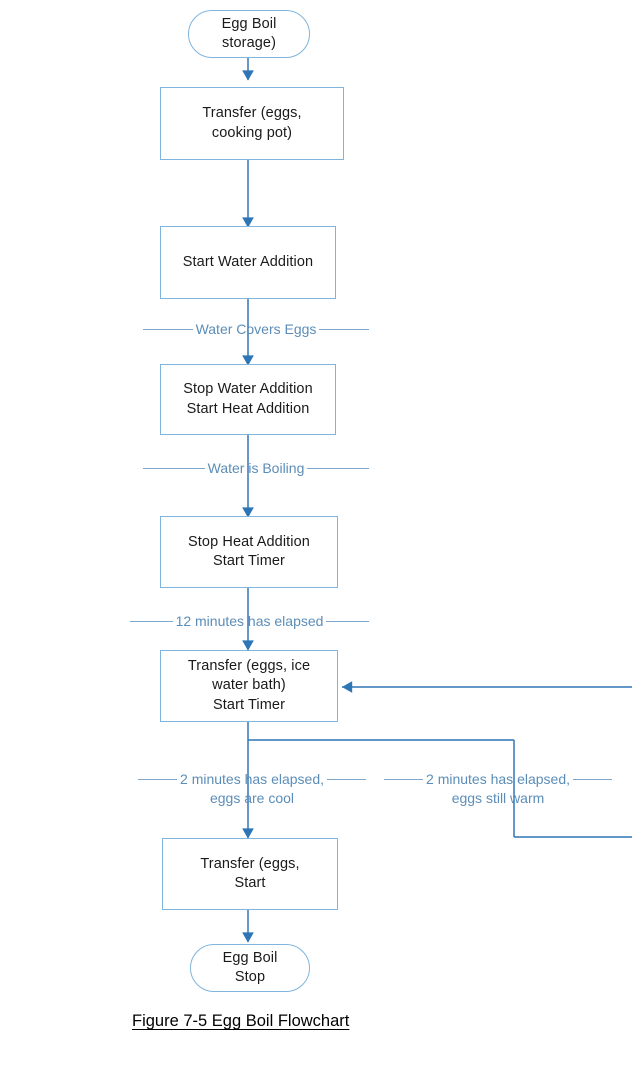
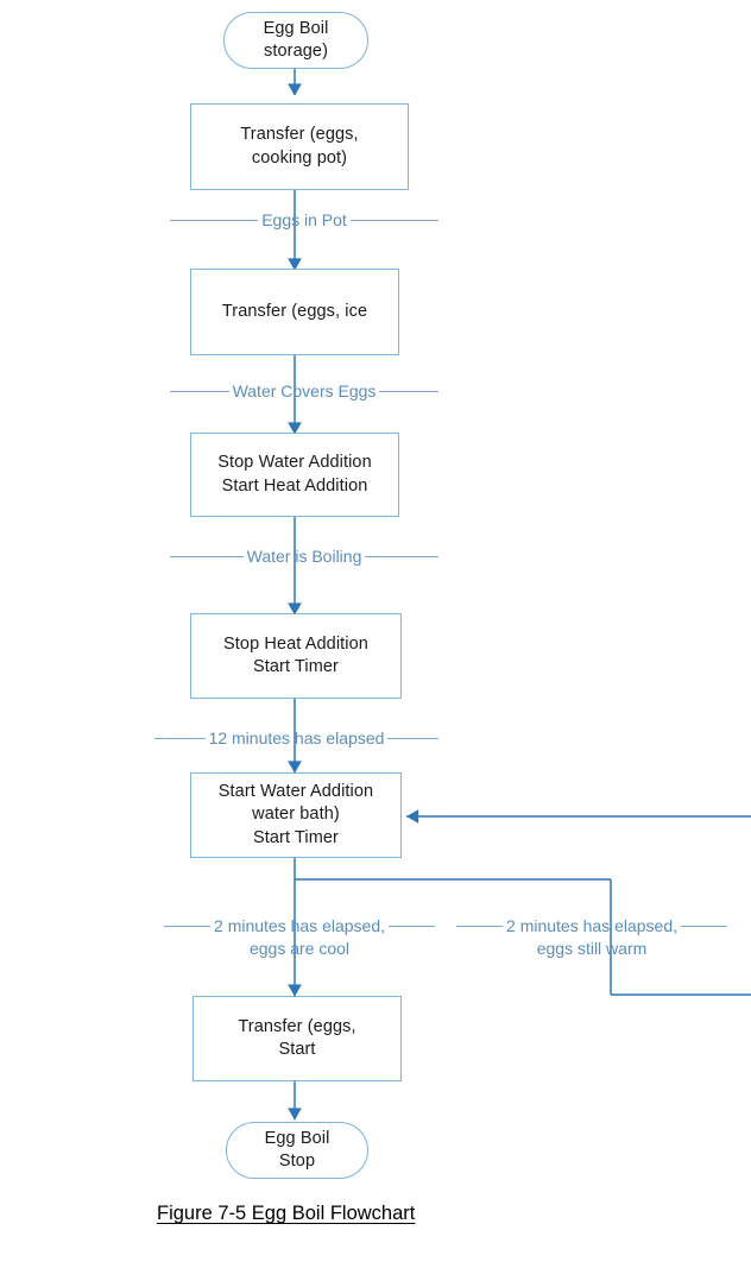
  Egg Boil
  storage)
  Transfer (eggs,
  cooking pot)
- Start Water Addition
+ Transfer (eggs, ice
  Stop Water Addition
  Start Heat Addition
  Stop Heat Addition
  Start Timer
- Transfer (eggs, ice
+ Start Water Addition
  water bath)
  Start Timer
  Transfer (eggs,
  Start
  Egg Boil
  Stop
+ Eggs in Pot
  Water Covers Eggs
  Water is Boiling
  12 minutes has elapsed
  2 minutes has elapsed,
  eggs are cool
  2 minutes has elapsed,
  eggs still warm
  Figure 7-5 Egg Boil Flowchart
